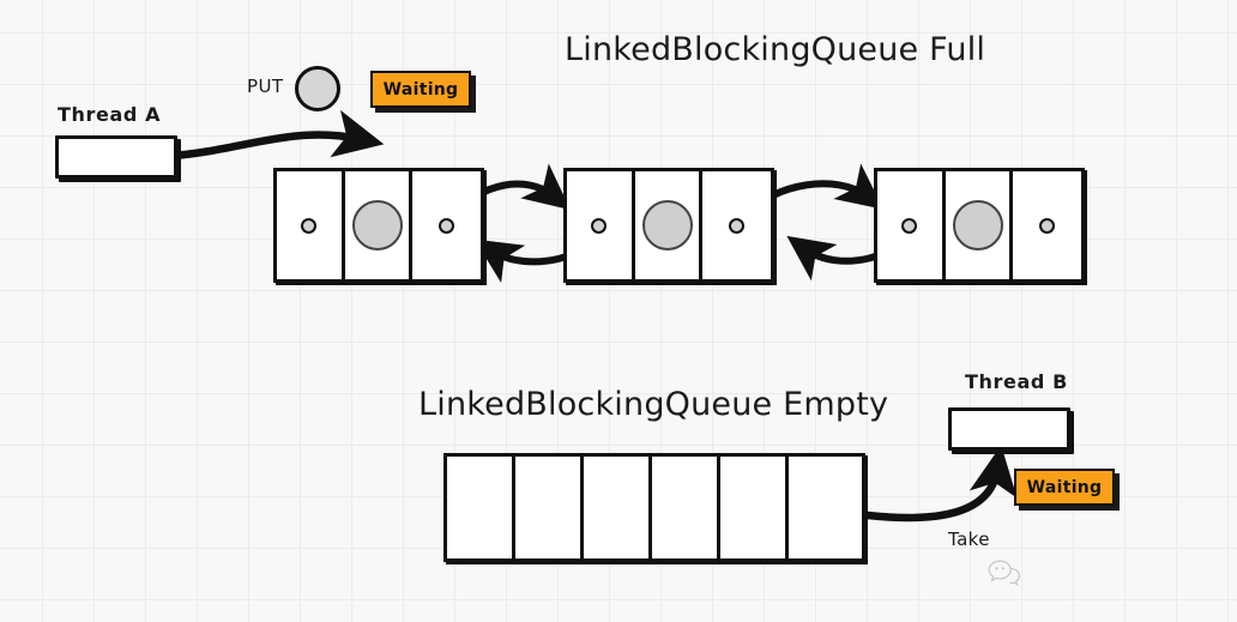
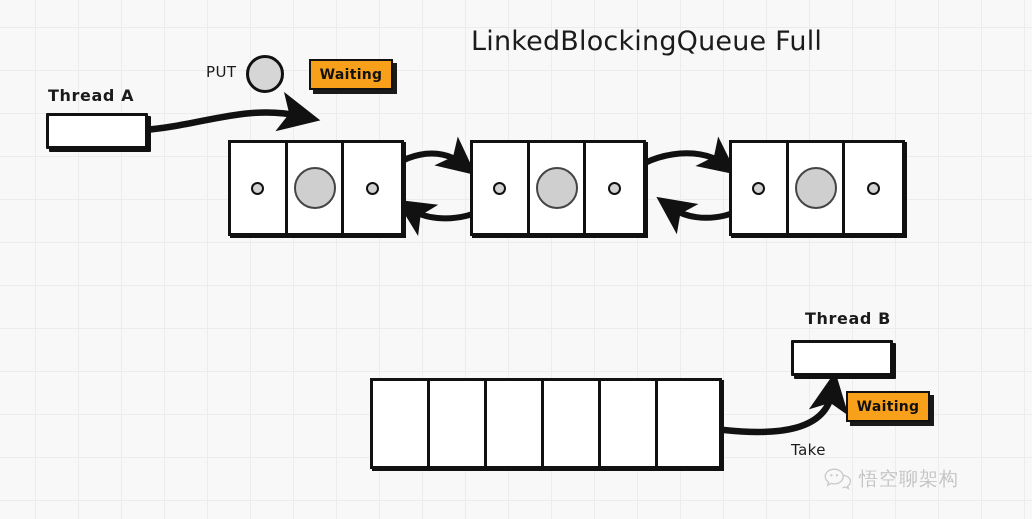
  LinkedBlockingQueue Full
  Thread A
  PUT
  Waiting
- LinkedBlockingQueue Empty
  Thread B
  Waiting
  Take
+ 悟空聊架构
